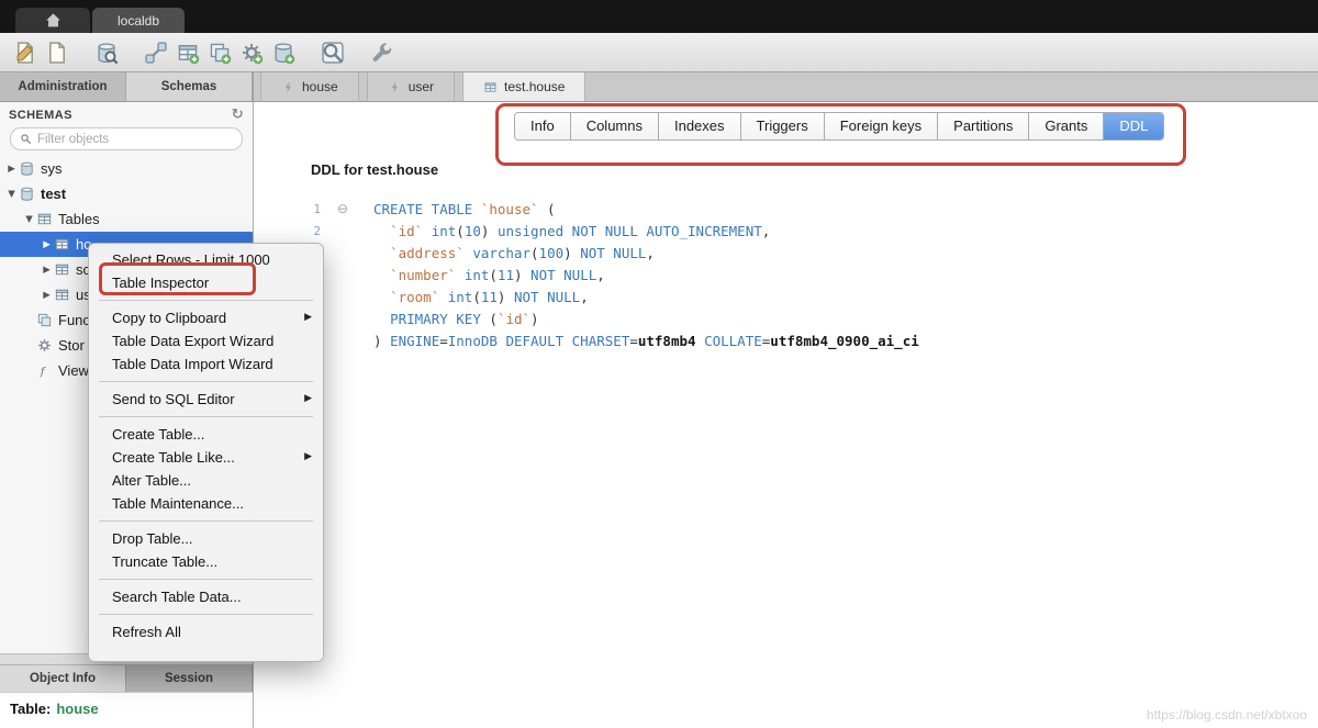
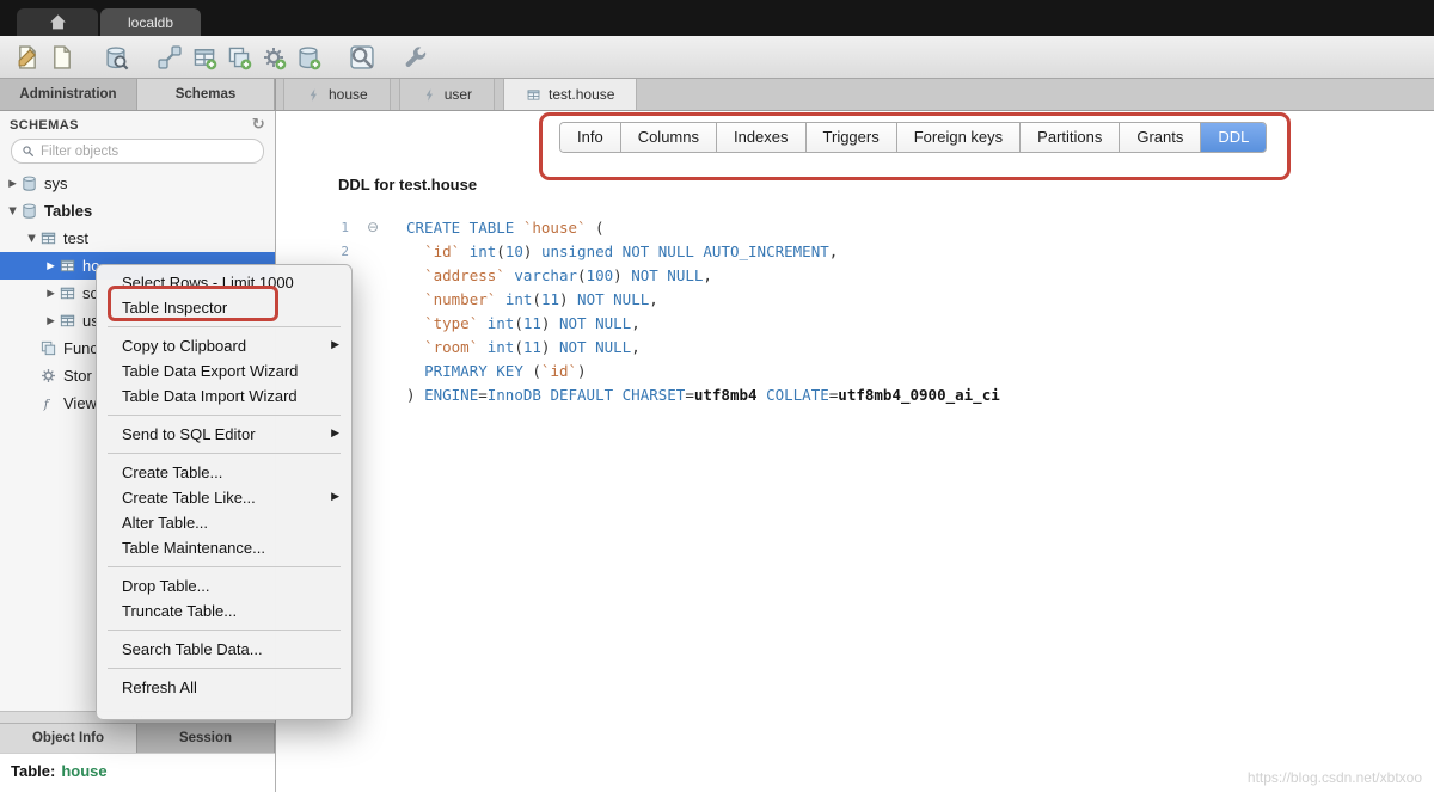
  localdb
  Administration
  Schemas
  house
  user
  test.house
  SCHEMAS
  ↻
  Filter objects
  ▶
  sys
  ▼
- test
+ Tables
  ▼
- Tables
+ test
  ▶
  ho
  ▶
  sc
  ▶
  Func
  Stor
  f
  View
  Object Info
  Session
  Table: house
  Info
  Columns
  Indexes
  Triggers
  Foreign keys
  Partitions
  Grants
  DDL
  DDL for test.house
  1
  ⊖
  CREATE TABLE `house` (
  2
  `id` int(10) unsigned NOT NULL AUTO_INCREMENT,
  `address` varchar(100) NOT NULL,
  `number` int(11) NOT NULL,
+ `type` int(11) NOT NULL,
  `room` int(11) NOT NULL,
  PRIMARY KEY (`id`)
  ) ENGINE=InnoDB DEFAULT CHARSET=utf8mb4 COLLATE=utf8mb4_0900_ai_ci
  Select Rows - Limit 1000
  Table Inspector
  Copy to Clipboard
  ▶
  Table Data Export Wizard
  Table Data Import Wizard
  Send to SQL Editor
  ▶
  Create Table...
  Create Table Like...
  ▶
  Alter Table...
  Table Maintenance...
  Drop Table...
  Truncate Table...
  Search Table Data...
  Refresh All
  https://blog.csdn.net/xbtxoo
